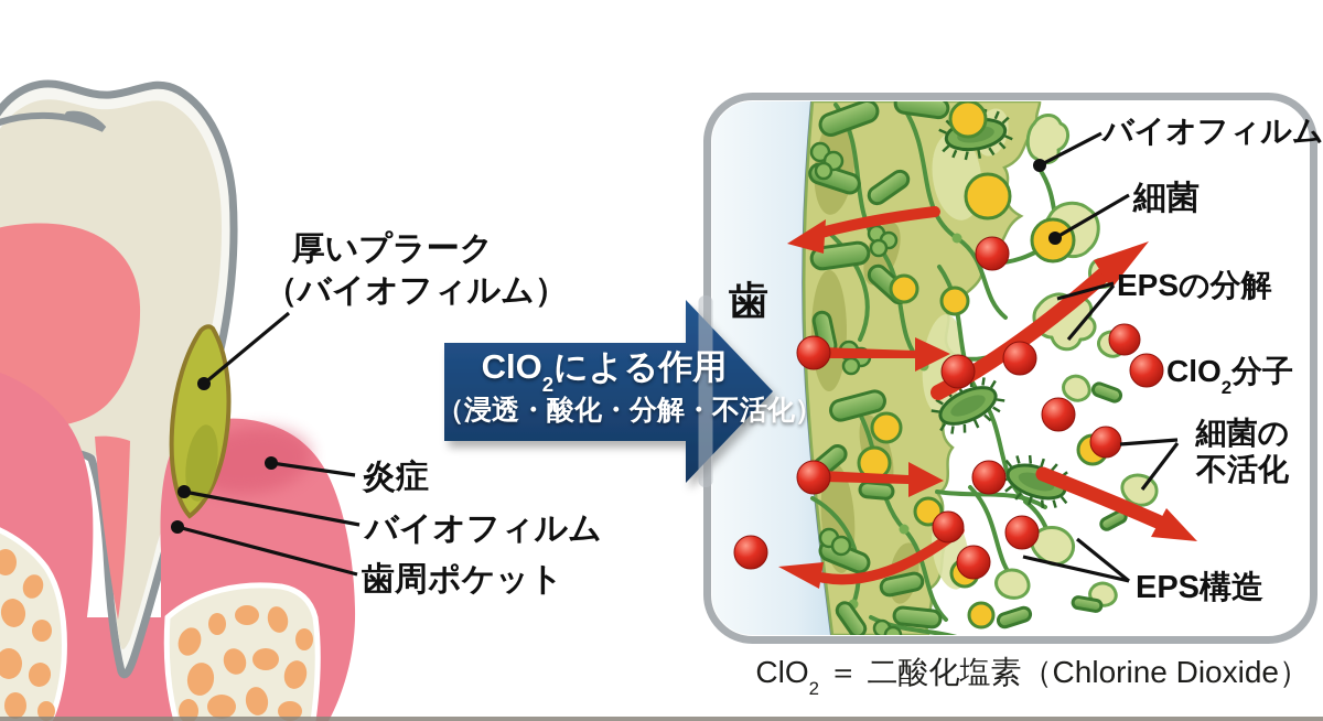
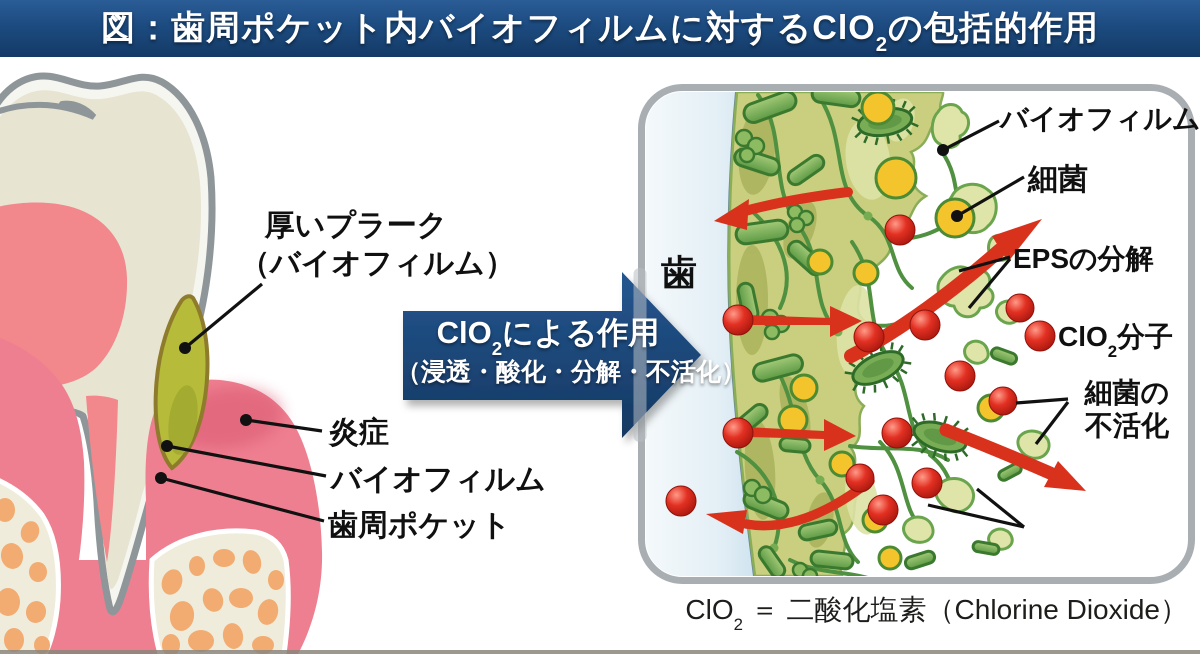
+ 図：歯周ポケット内バイオフィルムに対するClO2の包括的作用
  厚いプラーク
  （バイオフィルム）
  炎症
  バイオフィルム
  歯周ポケット
  ClO2による作用
  （浸透・酸化・分解・不活化）
  歯
  バイオフィルム
  細菌
  EPSの分解
  ClO2分子
  細菌の
  不活化
- EPS構造
  ClO2 ＝ 二酸化塩素（Chlorine Dioxide）
